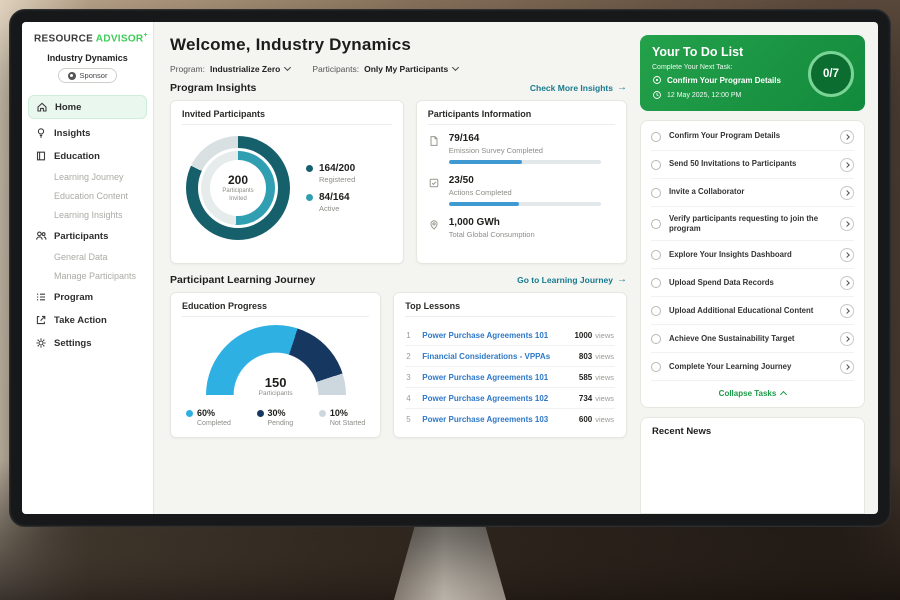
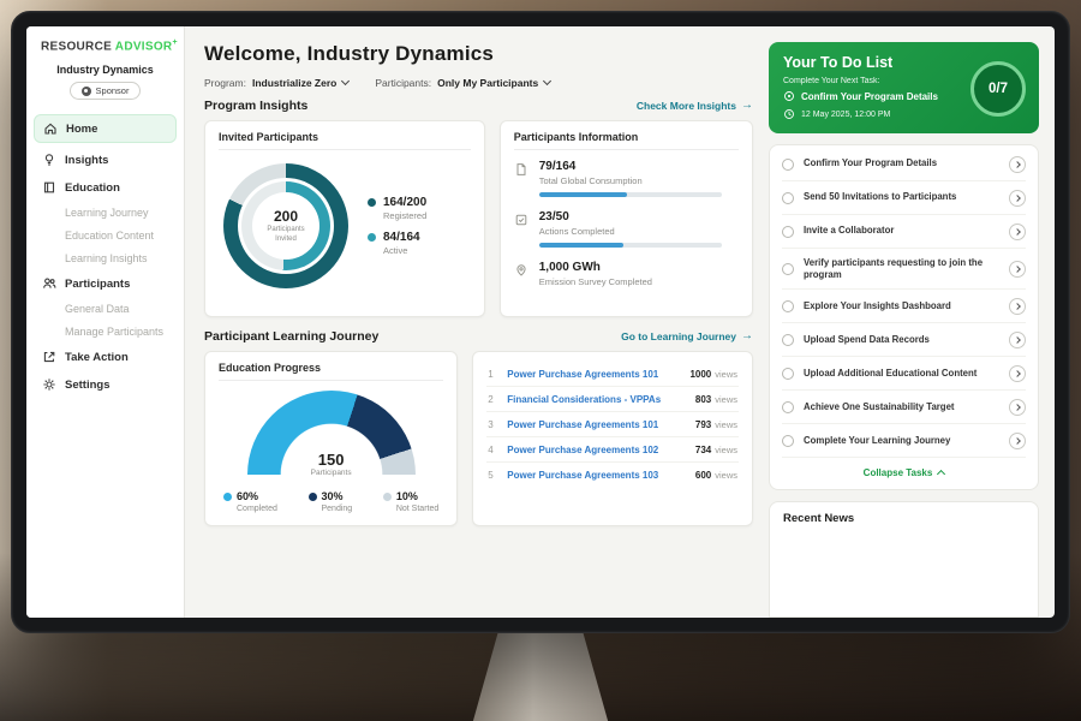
  RESOURCE ADVISOR
  Industry Dynamics
  Sponsor
  Home
  Insights
  Education
  Learning Journey
  Education Content
  Learning Insights
  Participants
  General Data
  Manage Participants
- Program
  Take Action
  Settings
  Welcome, Industry Dynamics
  Program:
  Industrialize Zero
  Participants:
  Only My Participants
  Program Insights
  Check More Insights
  →
  Invited Participants
  200
  164/200
  Registered
  84/164
  Active
  Participants Information
  79/164
- Emission Survey Completed
+ Total Global Consumption
  23/50
  Actions Completed
  1,000 GWh
- Total Global Consumption
+ Emission Survey Completed
  Participant Learning Journey
  Go to Learning Journey
  →
  Education Progress
  150
  60%
  30%
  10%
- Top Lessons
  1
  Power Purchase Agreements 101
  1000 views
  2
  Financial Considerations - VPPAs
  803 views
  3
  Power Purchase Agreements 101
- 585 views
+ 793 views
  4
  Power Purchase Agreements 102
  734 views
  5
  Power Purchase Agreements 103
  600 views
  Your To Do List
  Confirm Your Program Details
  0/7
  Confirm Your Program Details
  Send 50 Invitations to Participants
  Invite a Collaborator
  Verify participants requesting to join the program
  Explore Your Insights Dashboard
  Upload Spend Data Records
  Upload Additional Educational Content
  Achieve One Sustainability Target
  Complete Your Learning Journey
  Collapse Tasks
  Recent News
